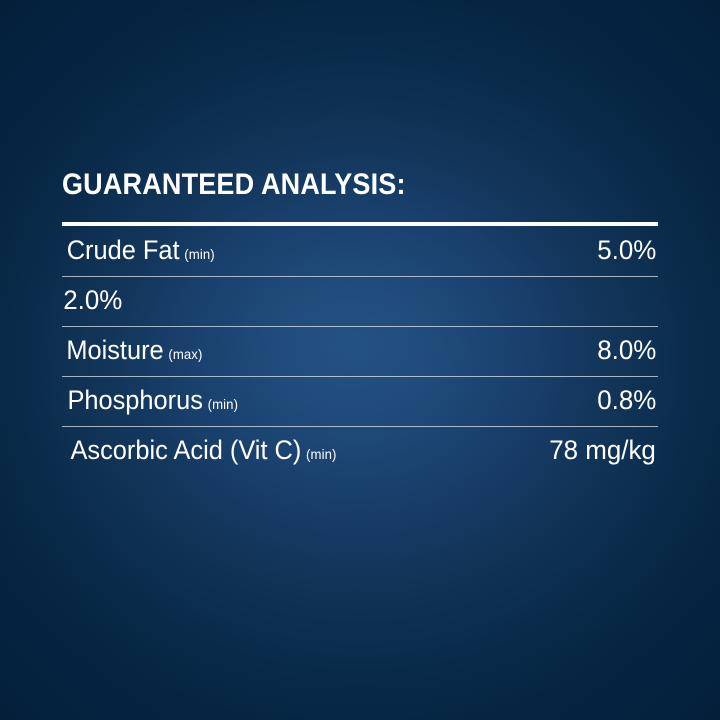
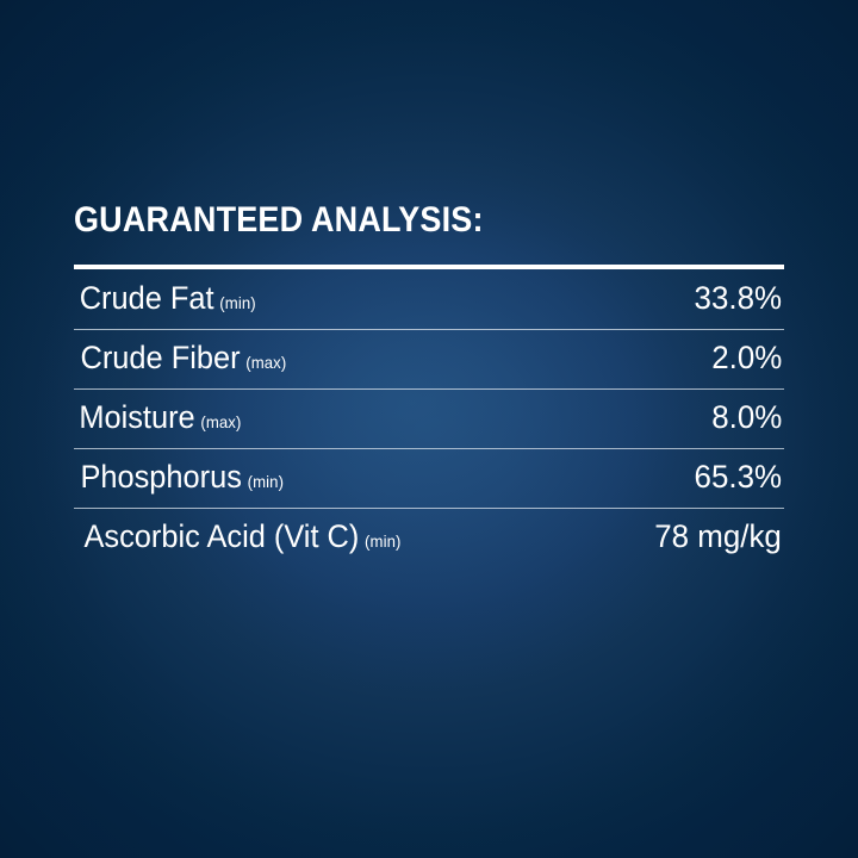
  GUARANTEED ANALYSIS:
  Crude Fat (min)
- 5.0%
+ 33.8%
+ Crude Fiber (max)
  2.0%
  Moisture (max)
  8.0%
  Phosphorus (min)
- 0.8%
+ 65.3%
  Ascorbic Acid (Vit C) (min)
  78 mg/kg
